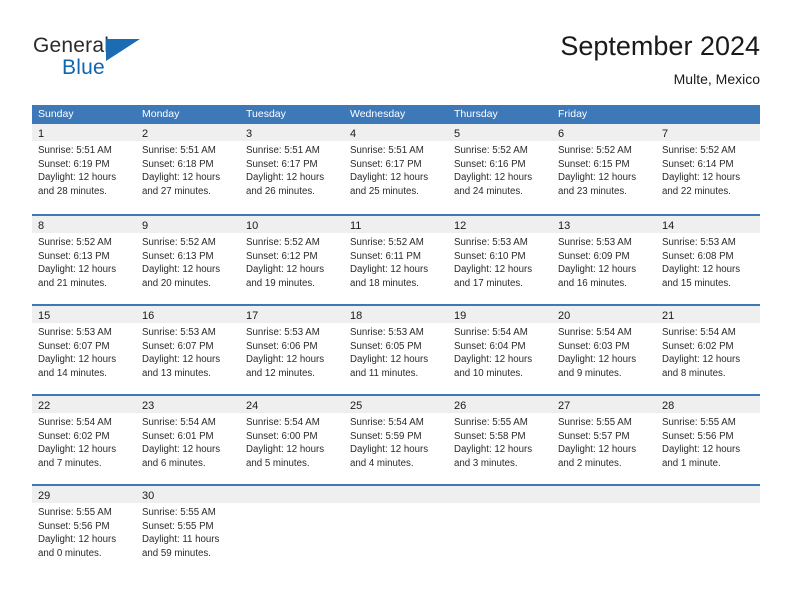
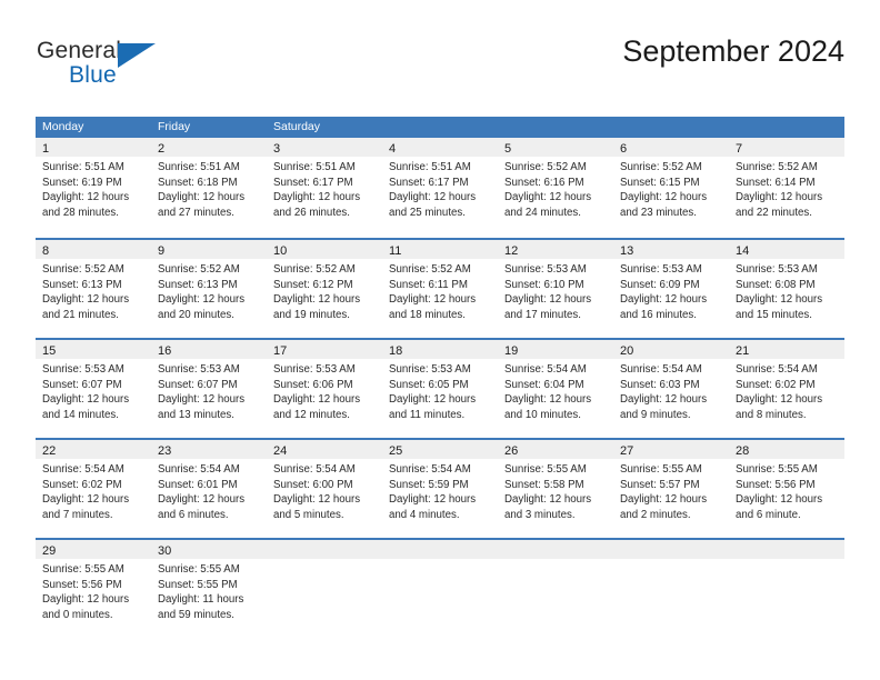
  General
  Blue
  September 2024
- Multe, Mexico
- Sunday
  Monday
- Tuesday
- Wednesday
- Thursday
  Friday
+ Saturday
  1
  Sunrise: 5:51 AM
  Sunset: 6:19 PM
  Daylight: 12 hours
  and 28 minutes.
  2
  Sunrise: 5:51 AM
  Sunset: 6:18 PM
  Daylight: 12 hours
  and 27 minutes.
  3
  Sunrise: 5:51 AM
  Sunset: 6:17 PM
  Daylight: 12 hours
  and 26 minutes.
  4
  Sunrise: 5:51 AM
  Sunset: 6:17 PM
  Daylight: 12 hours
  and 25 minutes.
  5
  Sunrise: 5:52 AM
  Sunset: 6:16 PM
  Daylight: 12 hours
  and 24 minutes.
  6
  Sunrise: 5:52 AM
  Sunset: 6:15 PM
  Daylight: 12 hours
  and 23 minutes.
  7
  Sunrise: 5:52 AM
  Sunset: 6:14 PM
  Daylight: 12 hours
  and 22 minutes.
  8
  Sunrise: 5:52 AM
  Sunset: 6:13 PM
  Daylight: 12 hours
  and 21 minutes.
  9
  Sunrise: 5:52 AM
  Sunset: 6:13 PM
  Daylight: 12 hours
  and 20 minutes.
  10
  Sunrise: 5:52 AM
  Sunset: 6:12 PM
  Daylight: 12 hours
  and 19 minutes.
  11
  Sunrise: 5:52 AM
  Sunset: 6:11 PM
  Daylight: 12 hours
  and 18 minutes.
  12
  Sunrise: 5:53 AM
  Sunset: 6:10 PM
  Daylight: 12 hours
  and 17 minutes.
  13
  Sunrise: 5:53 AM
  Sunset: 6:09 PM
  Daylight: 12 hours
  and 16 minutes.
  14
  Sunrise: 5:53 AM
  Sunset: 6:08 PM
  Daylight: 12 hours
  and 15 minutes.
  15
  Sunrise: 5:53 AM
  Sunset: 6:07 PM
  Daylight: 12 hours
  and 14 minutes.
  16
  Sunrise: 5:53 AM
  Sunset: 6:07 PM
  Daylight: 12 hours
  and 13 minutes.
  17
  Sunrise: 5:53 AM
  Sunset: 6:06 PM
  Daylight: 12 hours
  and 12 minutes.
  18
  Sunrise: 5:53 AM
  Sunset: 6:05 PM
  Daylight: 12 hours
  and 11 minutes.
  19
  Sunrise: 5:54 AM
  Sunset: 6:04 PM
  Daylight: 12 hours
  and 10 minutes.
  20
  Sunrise: 5:54 AM
  Sunset: 6:03 PM
  Daylight: 12 hours
  and 9 minutes.
  21
  Sunrise: 5:54 AM
  Sunset: 6:02 PM
  Daylight: 12 hours
  and 8 minutes.
  22
  Sunrise: 5:54 AM
  Sunset: 6:02 PM
  Daylight: 12 hours
  and 7 minutes.
  23
  Sunrise: 5:54 AM
  Sunset: 6:01 PM
  Daylight: 12 hours
  and 6 minutes.
  24
  Sunrise: 5:54 AM
  Sunset: 6:00 PM
  Daylight: 12 hours
  and 5 minutes.
  25
  Sunrise: 5:54 AM
  Sunset: 5:59 PM
  Daylight: 12 hours
  and 4 minutes.
  26
  Sunrise: 5:55 AM
  Sunset: 5:58 PM
  Daylight: 12 hours
  and 3 minutes.
  27
  Sunrise: 5:55 AM
  Sunset: 5:57 PM
  Daylight: 12 hours
  and 2 minutes.
  28
  Sunrise: 5:55 AM
  Sunset: 5:56 PM
  Daylight: 12 hours
- and 1 minute.
+ and 6 minute.
  29
  Sunrise: 5:55 AM
  Sunset: 5:56 PM
  Daylight: 12 hours
  and 0 minutes.
  30
  Sunrise: 5:55 AM
  Sunset: 5:55 PM
  Daylight: 11 hours
  and 59 minutes.
